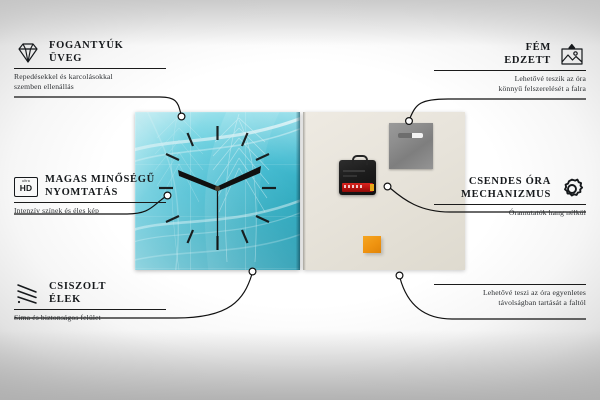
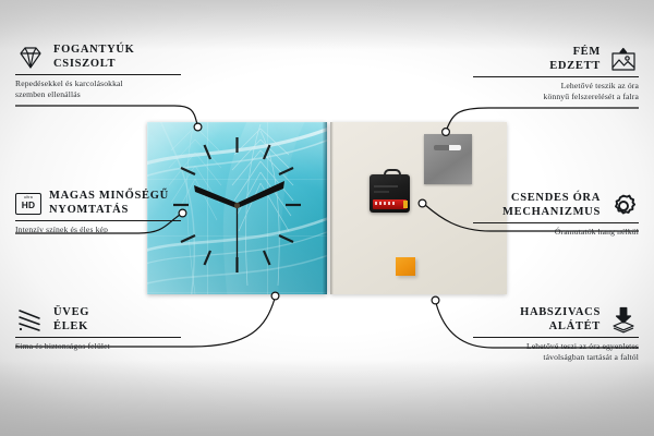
  FOGANTYÚK
- ÜVEG
+ CSISZOLT
  Repedésekkel és karcolásokkal
  szemben ellenállás
  HD
  MAGAS MINŐSÉGŰ
  NYOMTATÁS
  Intenzív színek és éles kép
- CSISZOLT
+ ÜVEG
  ÉLEK
  Sima és biztonságos felület
  FÉM
  EDZETT
  Lehetővé teszik az óra
  könnyű felszerelését a falra
  CSENDES ÓRA
  MECHANIZMUS
  Óramutatók hang nélkül
+ HABSZIVACS
+ ALÁTÉT
  Lehetővé teszi az óra egyenletes
  távolságban tartását a faltól
